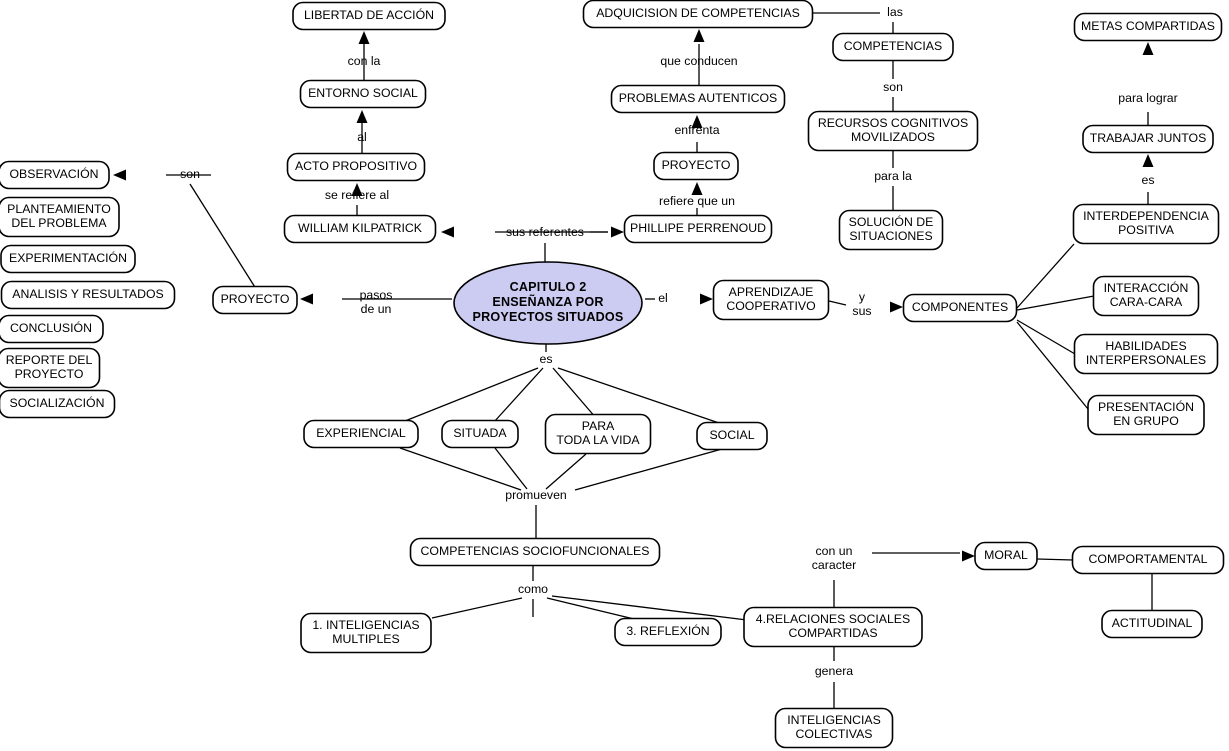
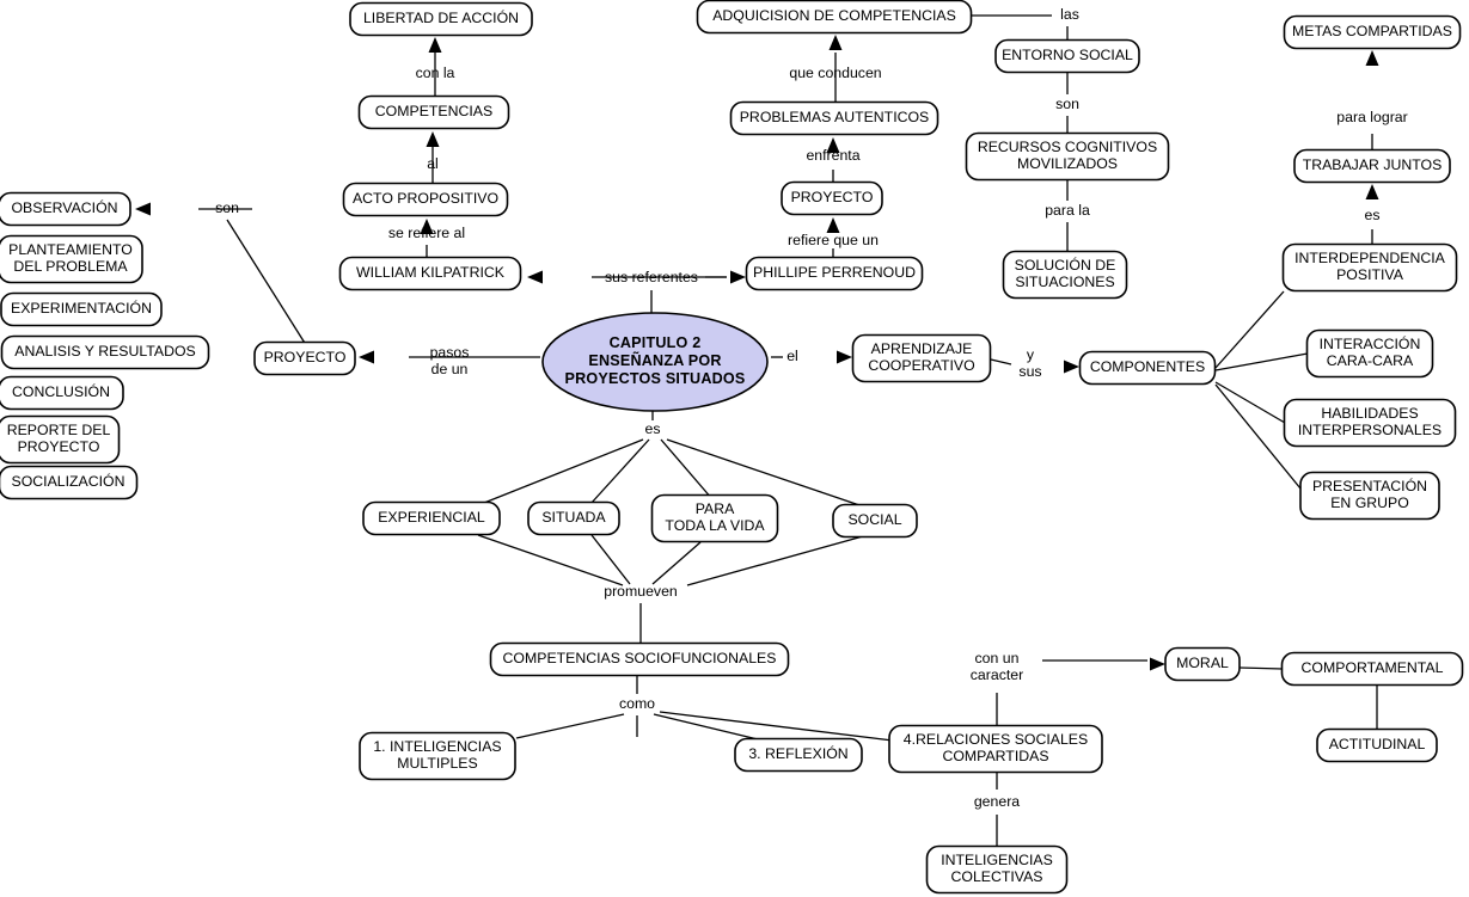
  con la
  al
  se refiere al
  son
  pasos de un
  que conducen
  enfrenta
  refiere que un
  sus referentes
  las
  son
  para la
  el
  y sus
  para lograr
  es
  es
  promueven
  como
  con un caracter
  genera
  CAPITULO 2 ENSEÑANZA POR PROYECTOS SITUADOS
  LIBERTAD DE ACCIÓN
- ENTORNO SOCIAL
+ COMPETENCIAS
  ACTO PROPOSITIVO
  WILLIAM KILPATRICK
  OBSERVACIÓN
  PLANTEAMIENTO DEL PROBLEMA
  EXPERIMENTACIÓN
  ANALISIS Y RESULTADOS
  CONCLUSIÓN
  REPORTE DEL PROYECTO
  SOCIALIZACIÓN
  PROYECTO
  ADQUICISION DE COMPETENCIAS
  PROBLEMAS AUTENTICOS
  PROYECTO
  PHILLIPE PERRENOUD
- COMPETENCIAS
+ ENTORNO SOCIAL
  RECURSOS COGNITIVOS MOVILIZADOS
  SOLUCIÓN DE SITUACIONES
  APRENDIZAJE COOPERATIVO
  COMPONENTES
  METAS COMPARTIDAS
  TRABAJAR JUNTOS
  INTERDEPENDENCIA POSITIVA
  INTERACCIÓN CARA-CARA
  HABILIDADES INTERPERSONALES
  PRESENTACIÓN EN GRUPO
  EXPERIENCIAL
  SITUADA
  PARA TODA LA VIDA
  SOCIAL
  COMPETENCIAS SOCIOFUNCIONALES
  1. INTELIGENCIAS MULTIPLES
  3. REFLEXIÓN
  4.RELACIONES SOCIALES COMPARTIDAS
  MORAL
  COMPORTAMENTAL
  ACTITUDINAL
  INTELIGENCIAS COLECTIVAS
